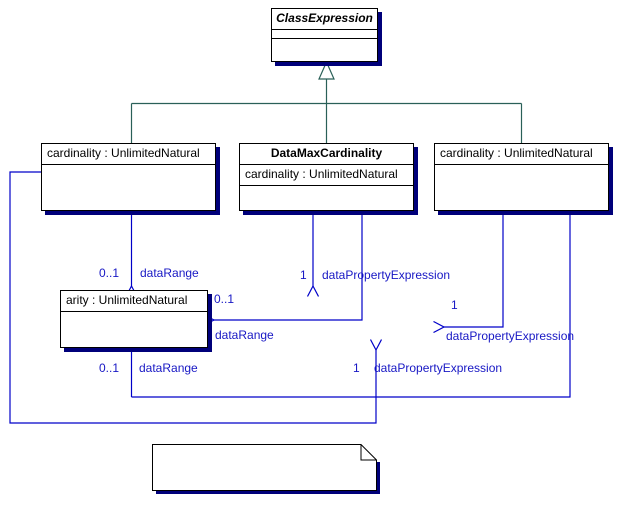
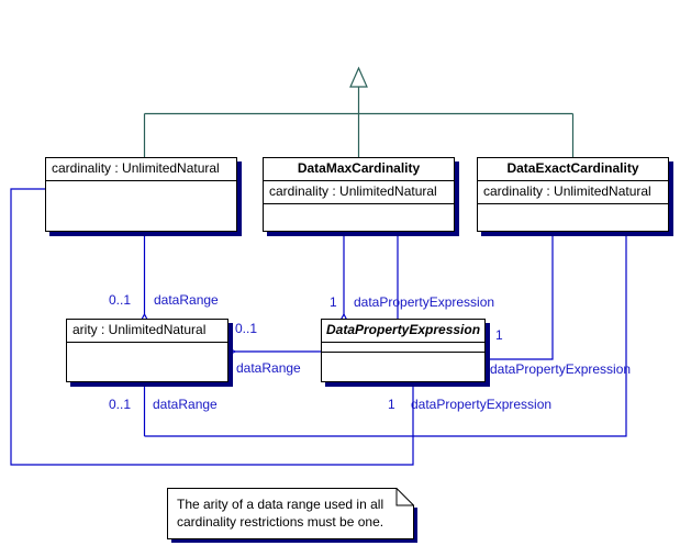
- ClassExpression
  cardinality : UnlimitedNatural
  DataMaxCardinality
  cardinality : UnlimitedNatural
+ DataExactCardinality
  cardinality : UnlimitedNatural
  arity : UnlimitedNatural
+ DataPropertyExpression
+ The arity of a data range used in all
+ cardinality restrictions must be one.
  0..1
  dataRange
  1
  dataPropertyExpression
  0..1
  dataRange
  1
  dataPropertyExpression
  0..1
  dataRange
  1
  dataPropertyExpression
